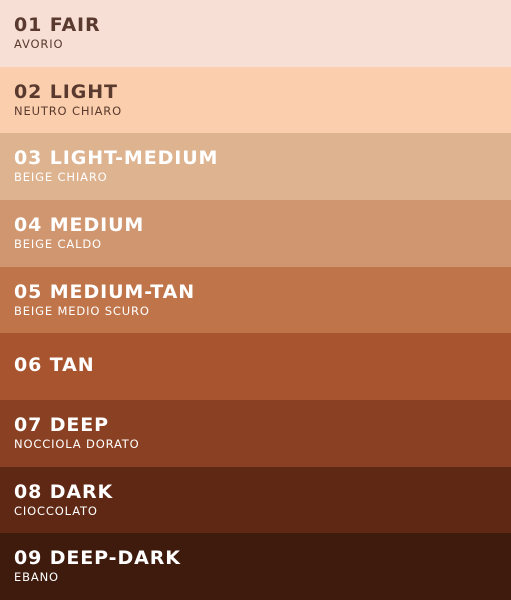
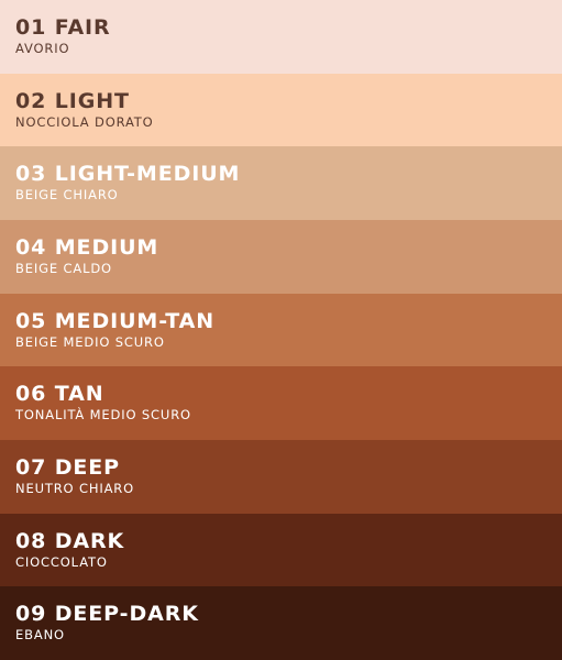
  01 FAIR
  AVORIO
  02 LIGHT
- NEUTRO CHIARO
+ NOCCIOLA DORATO
  03 LIGHT-MEDIUM
  BEIGE CHIARO
  04 MEDIUM
  BEIGE CALDO
  05 MEDIUM-TAN
  BEIGE MEDIO SCURO
  06 TAN
+ TONALITÀ MEDIO SCURO
  07 DEEP
- NOCCIOLA DORATO
+ NEUTRO CHIARO
  08 DARK
  CIOCCOLATO
  09 DEEP-DARK
  EBANO
